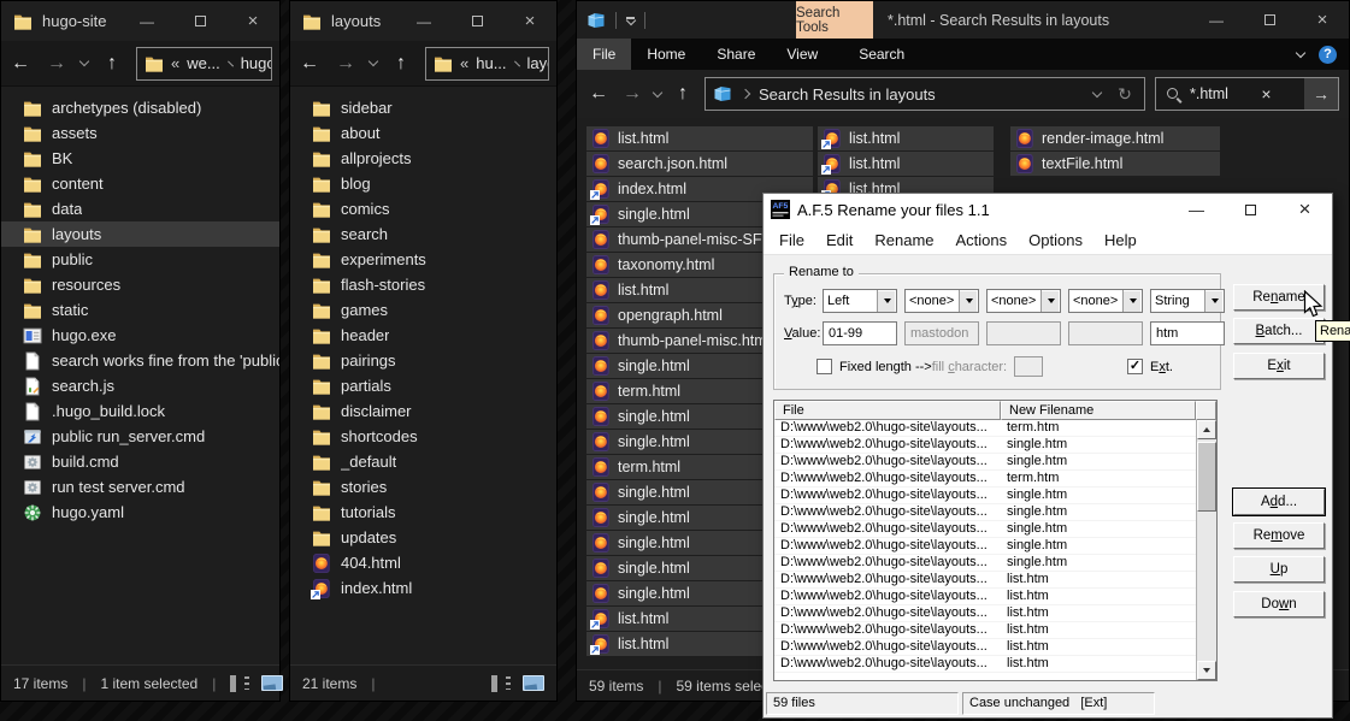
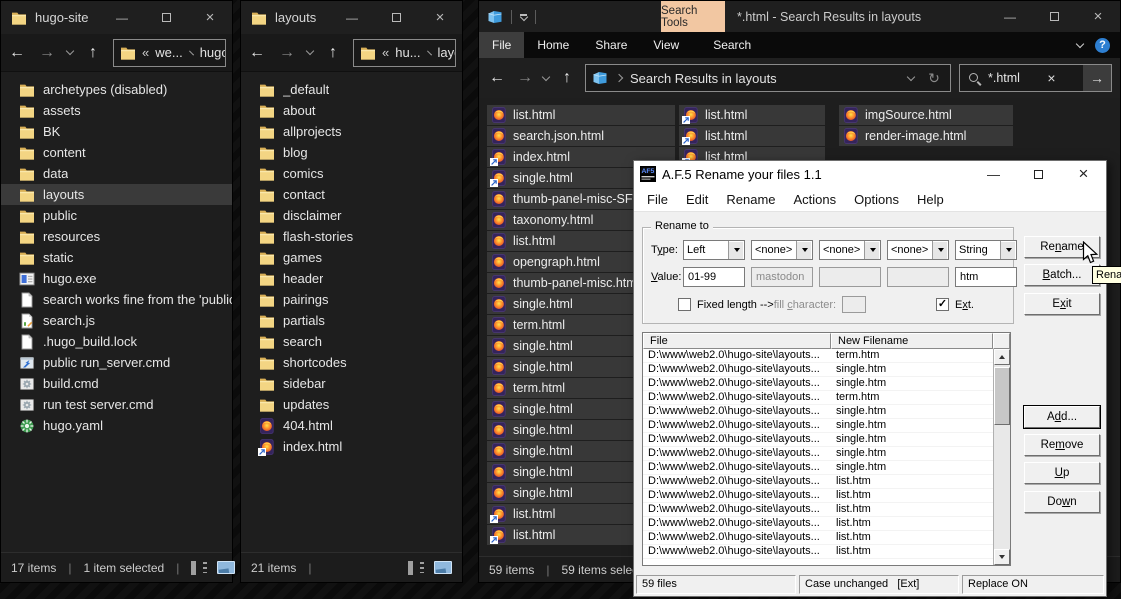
  hugo-site
  —
  ×
  ←
  →
  ↑
  «
  we...
  archetypes (disabled)
  assets
  BK
  content
  data
  layouts
  public
  resources
  static
  hugo.exe
  search works fine from the 'publi
  search.js
  .hugo_build.lock
  public run_server.cmd
  build.cmd
  run test server.cmd
  hugo.yaml
  17 items
  |
  1 item selected
  |
  layouts
  —
  ×
  ←
  →
  ↑
  «
  hu...
- sidebar
+ _default
  about
  allprojects
  blog
  comics
+ contact
- search
+ disclaimer
- experiments
  flash-stories
  games
  header
  pairings
  partials
- disclaimer
+ search
  shortcodes
- _default
+ sidebar
- stories
- tutorials
  updates
  404.html
  index.html
  21 items
  |
  Search Tools
  *.html - Search Results in layouts
  —
  ×
  File
  Home
  Share
  View
  Search
  ?
  ←
  →
  ↑
  Search Results in layouts
  ↻
  *.html
  ×
  →
  list.html
  search.json.html
  index.html
  single.html
  thumb-panel-misc-SF
  taxonomy.html
  list.html
  opengraph.html
  thumb-panel-misc.htm
  single.html
  term.html
  single.html
  single.html
  term.html
  single.html
  single.html
  single.html
  single.html
  single.html
  list.html
  list.html
  list.html
  list.html
  list.html
+ imgSource.html
  render-image.html
- textFile.html
  59 items
  |
  59 items sele
  A.F.5 Rename your files 1.1
  —
  ×
  File
  Edit
  Rename
  Actions
  Options
  Help
  Rename to
  Type:
  Left
  <none>
  <none>
  <none>
  String
  Value:
  01-99
  mastodon
  htm
  Fixed length -->
  fill character:
  ✓
  Ext.
  File
  New Filename
  D:\www\web2.0\hugo-site\layouts...
  term.htm
  D:\www\web2.0\hugo-site\layouts...
  single.htm
  D:\www\web2.0\hugo-site\layouts...
  single.htm
  D:\www\web2.0\hugo-site\layouts...
  term.htm
  D:\www\web2.0\hugo-site\layouts...
  single.htm
  D:\www\web2.0\hugo-site\layouts...
  single.htm
  D:\www\web2.0\hugo-site\layouts...
  single.htm
  D:\www\web2.0\hugo-site\layouts...
  single.htm
  D:\www\web2.0\hugo-site\layouts...
  single.htm
  D:\www\web2.0\hugo-site\layouts...
  list.htm
  D:\www\web2.0\hugo-site\layouts...
  list.htm
  D:\www\web2.0\hugo-site\layouts...
  list.htm
  D:\www\web2.0\hugo-site\layouts...
  list.htm
  D:\www\web2.0\hugo-site\layouts...
  list.htm
  D:\www\web2.0\hugo-site\layouts...
  list.htm
  59 files
  Case unchanged [Ext]
+ Replace ON
  Rename
  Batch...
  Exit
  Add...
  Remove
  Up
  Down
